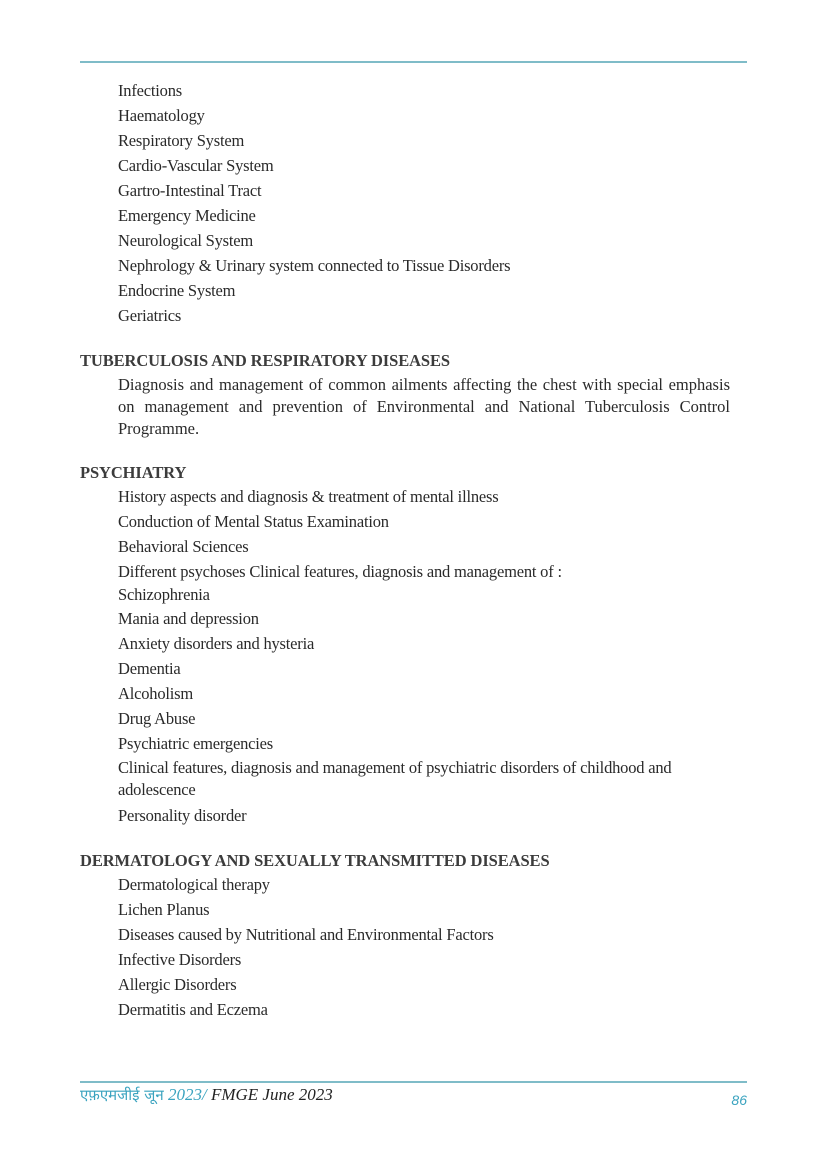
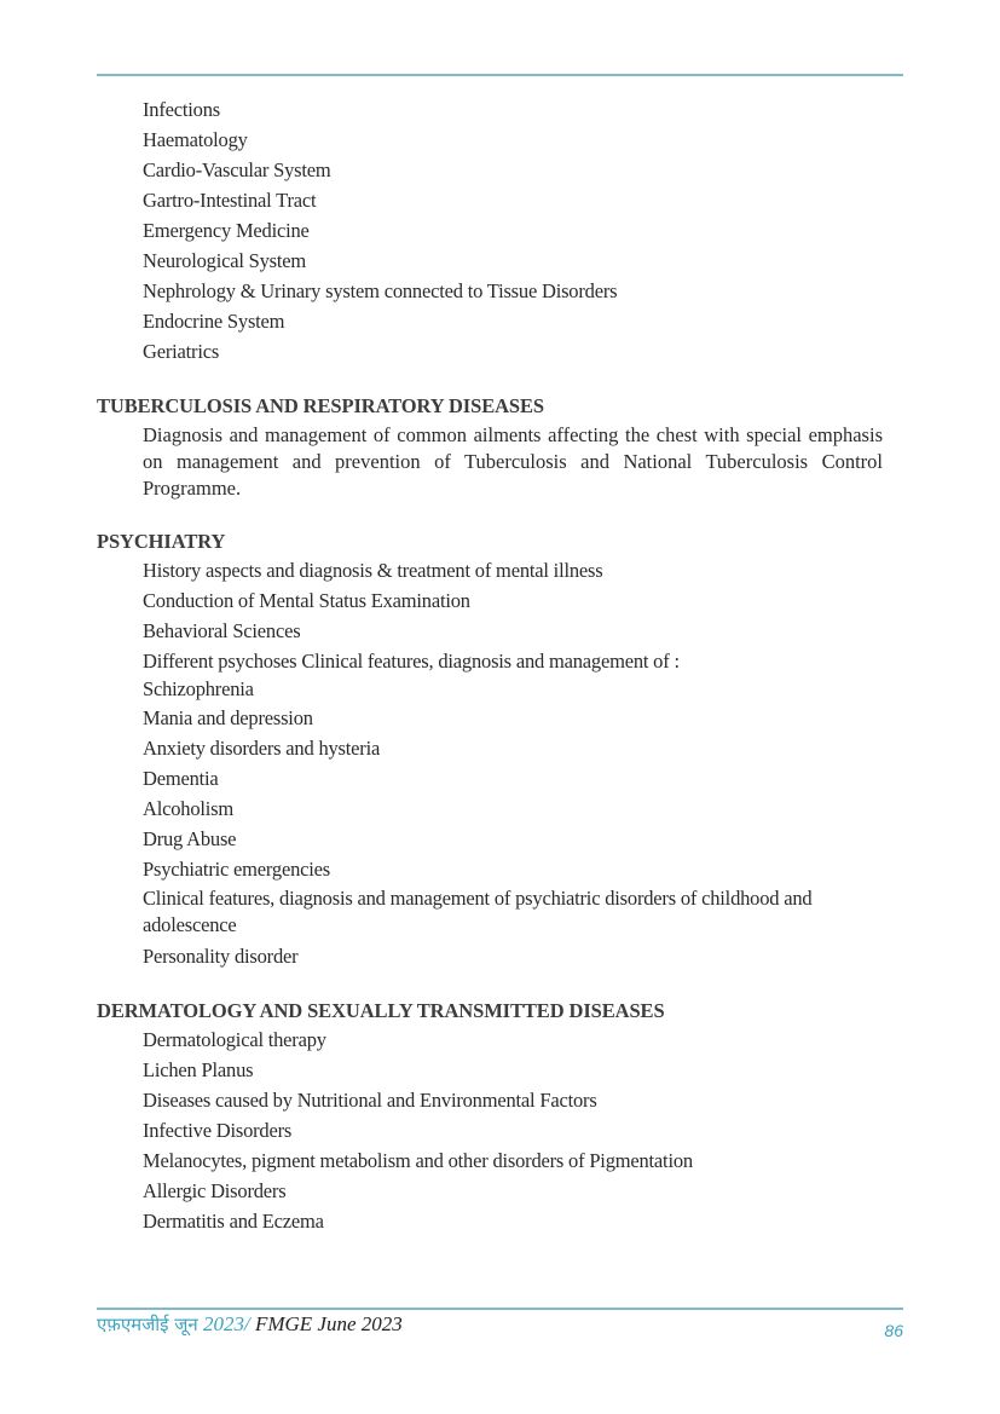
  Infections
  Haematology
- Respiratory System
  Cardio-Vascular System
  Gartro-Intestinal Tract
  Emergency Medicine
  Neurological System
  Nephrology & Urinary system connected to Tissue Disorders
  Endocrine System
  Geriatrics
  TUBERCULOSIS AND RESPIRATORY DISEASES
- Diagnosis and management of common ailments affecting the chest with special emphasis on management and prevention of Environmental and National Tuberculosis Control Programme.
+ Diagnosis and management of common ailments affecting the chest with special emphasis on management and prevention of Tuberculosis and National Tuberculosis Control Programme.
  PSYCHIATRY
  History aspects and diagnosis & treatment of mental illness
  Conduction of Mental Status Examination
  Behavioral Sciences
  Different psychoses Clinical features, diagnosis and management of :
  Schizophrenia
  Mania and depression
  Anxiety disorders and hysteria
  Dementia
  Alcoholism
  Drug Abuse
  Psychiatric emergencies
  Clinical features, diagnosis and management of psychiatric disorders of childhood and adolescence
  Personality disorder
  DERMATOLOGY AND SEXUALLY TRANSMITTED DISEASES
  Dermatological therapy
  Lichen Planus
  Diseases caused by Nutritional and Environmental Factors
  Infective Disorders
+ Melanocytes, pigment metabolism and other disorders of Pigmentation
  Allergic Disorders
  Dermatitis and Eczema
  एफ़एमजीई जून 2023/ FMGE June 2023
  86
